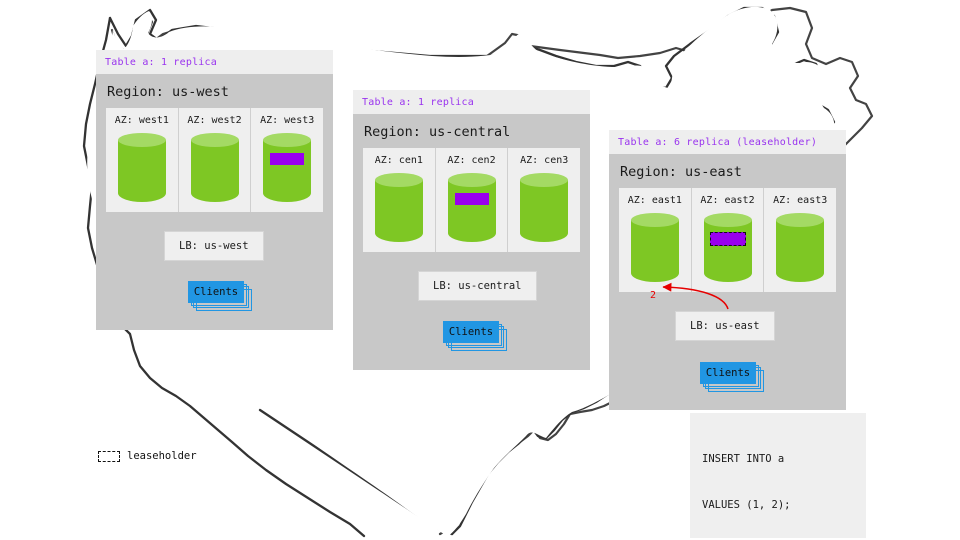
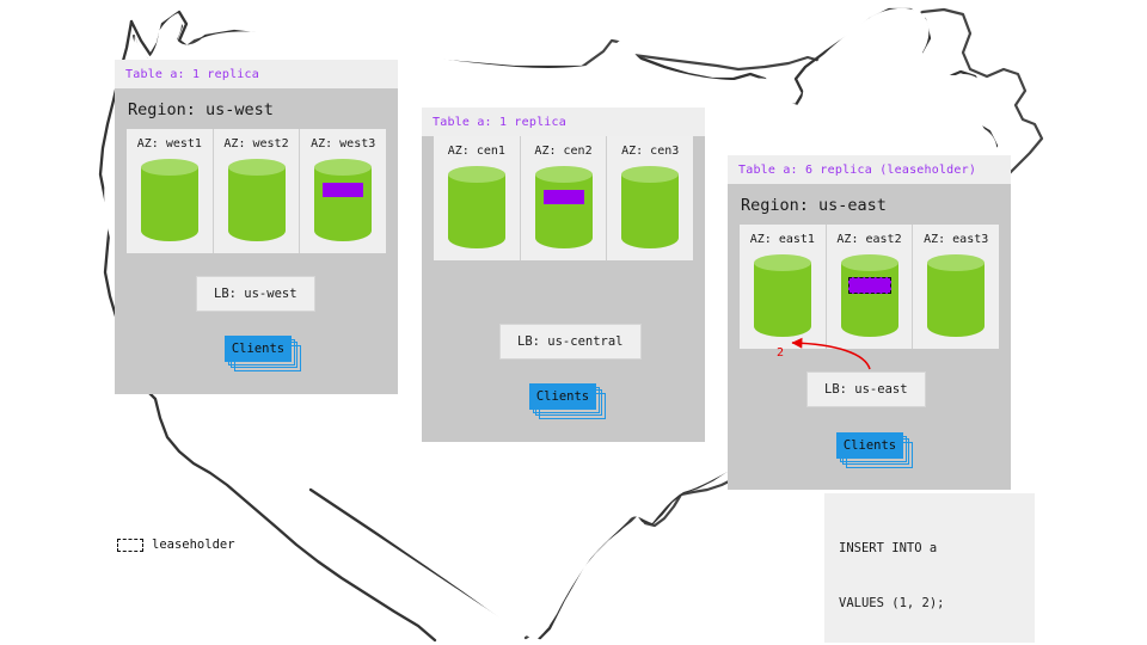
  Table a: 1 replica
  Region: us-west
  AZ: west1
  AZ: west2
  AZ: west3
  LB: us-west
  Clients
  Table a: 1 replica
- Region: us-central
  AZ: cen1
  AZ: cen2
  AZ: cen3
  LB: us-central
  Clients
  Table a: 6 replica (leaseholder)
  Region: us-east
  AZ: east1
  AZ: east2
  AZ: east3
  LB: us-east
  Clients
  2
  INSERT INTO a
  VALUES (1, 2);
  leaseholder
